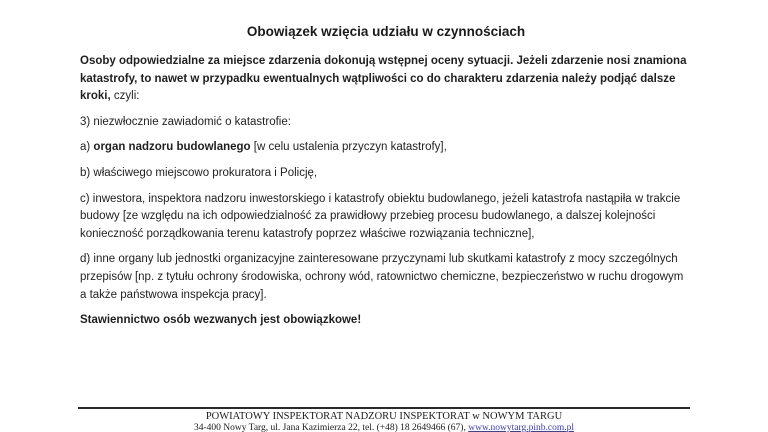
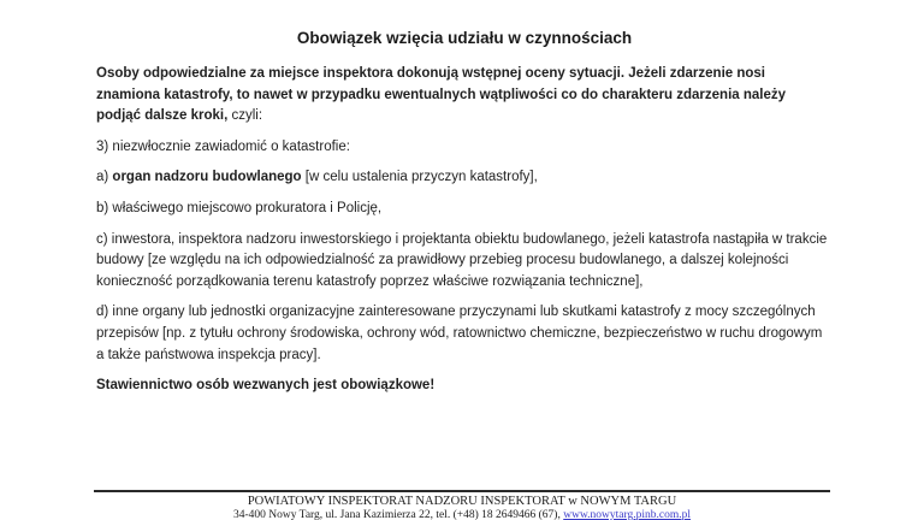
  Obowiązek wzięcia udziału w czynnościach
- Osoby odpowiedzialne za miejsce zdarzenia dokonują wstępnej oceny sytuacji. Jeżeli zdarzenie nosi znamiona katastrofy, to nawet w przypadku ewentualnych wątpliwości co do charakteru zdarzenia należy podjąć dalsze kroki, czyli:
+ Osoby odpowiedzialne za miejsce inspektora dokonują wstępnej oceny sytuacji. Jeżeli zdarzenie nosi znamiona katastrofy, to nawet w przypadku ewentualnych wątpliwości co do charakteru zdarzenia należy podjąć dalsze kroki, czyli:
  3) niezwłocznie zawiadomić o katastrofie:
  a) organ nadzoru budowlanego [w celu ustalenia przyczyn katastrofy],
  b) właściwego miejscowo prokuratora i Policję,
- c) inwestora, inspektora nadzoru inwestorskiego i katastrofy obiektu budowlanego, jeżeli katastrofa nastąpiła w trakcie budowy [ze względu na ich odpowiedzialność za prawidłowy przebieg procesu budowlanego, a dalszej kolejności konieczność porządkowania terenu katastrofy poprzez właściwe rozwiązania techniczne],
+ c) inwestora, inspektora nadzoru inwestorskiego i projektanta obiektu budowlanego, jeżeli katastrofa nastąpiła w trakcie budowy [ze względu na ich odpowiedzialność za prawidłowy przebieg procesu budowlanego, a dalszej kolejności konieczność porządkowania terenu katastrofy poprzez właściwe rozwiązania techniczne],
  d) inne organy lub jednostki organizacyjne zainteresowane przyczynami lub skutkami katastrofy z mocy szczególnych przepisów [np. z tytułu ochrony środowiska, ochrony wód, ratownictwo chemiczne, bezpieczeństwo w ruchu drogowym a także państwowa inspekcja pracy].
  Stawiennictwo osób wezwanych jest obowiązkowe!
  POWIATOWY INSPEKTORAT NADZORU INSPEKTORAT w NOWYM TARGU
  34-400 Nowy Targ, ul. Jana Kazimierza 22, tel. (+48) 18 2649466 (67), www.nowytarg.pinb.com.pl
